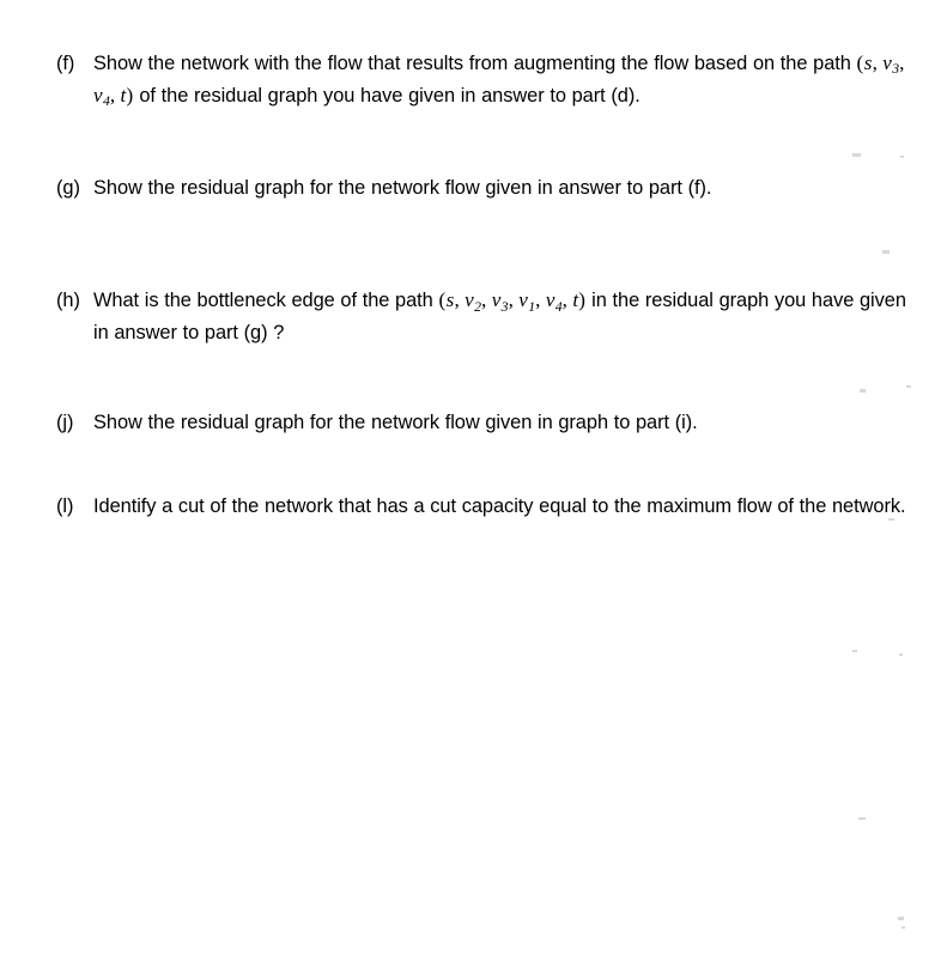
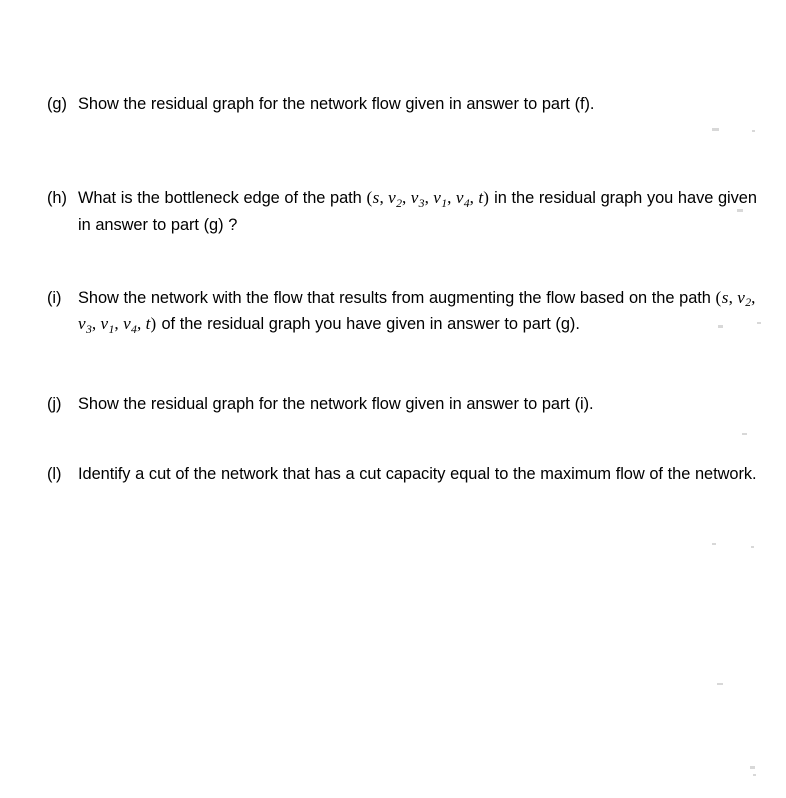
- (f)
- Show the network with the flow that results from augmenting the flow based on the path (s, v3, v4, t) of the residual graph you have given in answer to part (d).
  (g)
  Show the residual graph for the network flow given in answer to part (f).
  (h)
  What is the bottleneck edge of the path (s, v2, v3, v1, v4, t) in the residual graph you have given in answer to part (g) ?
+ (i)
+ Show the network with the flow that results from augmenting the flow based on the path (s, v2, v3, v1, v4, t) of the residual graph you have given in answer to part (g).
  (j)
- Show the residual graph for the network flow given in graph to part (i).
+ Show the residual graph for the network flow given in answer to part (i).
  (l)
  Identify a cut of the network that has a cut capacity equal to the maximum flow of the network.
